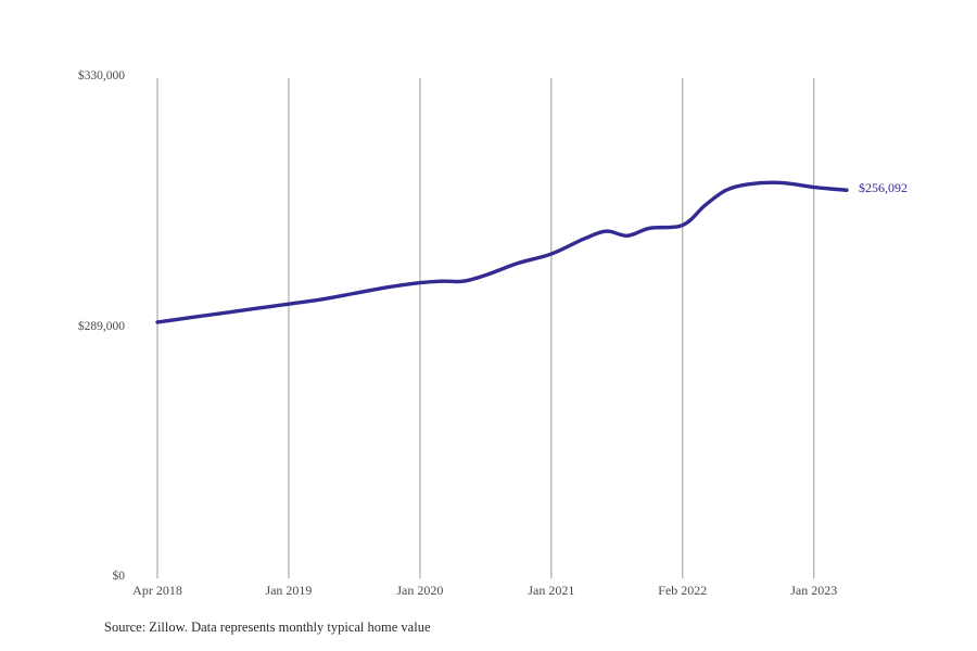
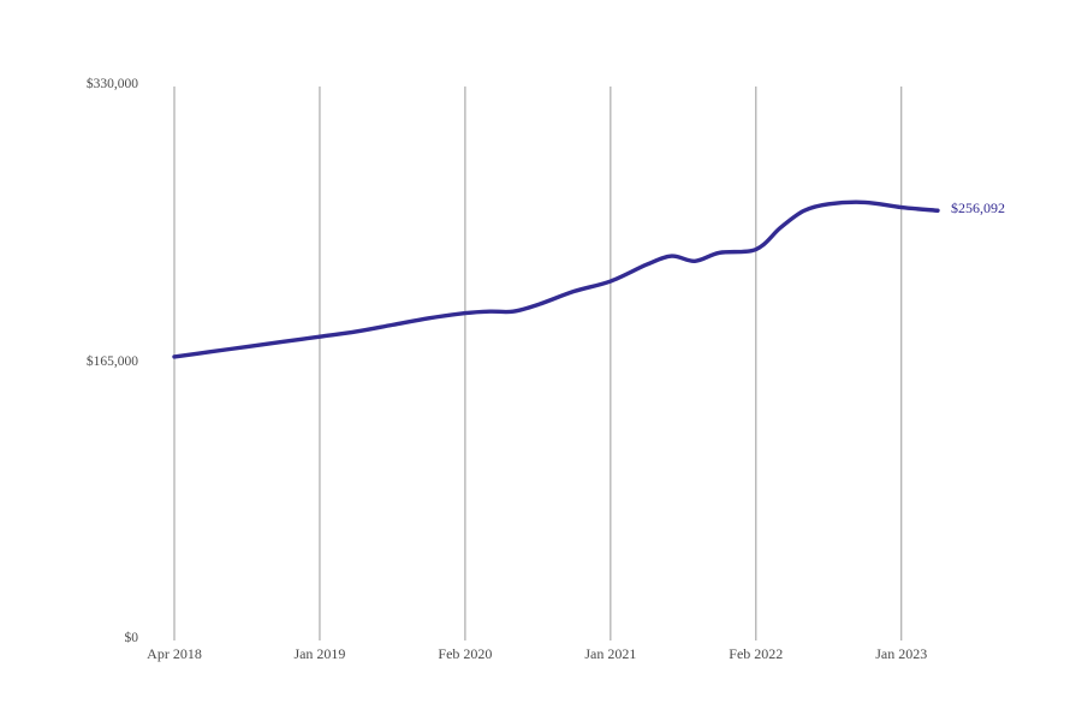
  $0
- $289,000
+ $165,000
  $330,000
  Apr 2018
  Jan 2019
- Jan 2020
+ Feb 2020
  Jan 2021
  Feb 2022
  Jan 2023
  $256,092
- Source: Zillow. Data represents monthly typical home value
